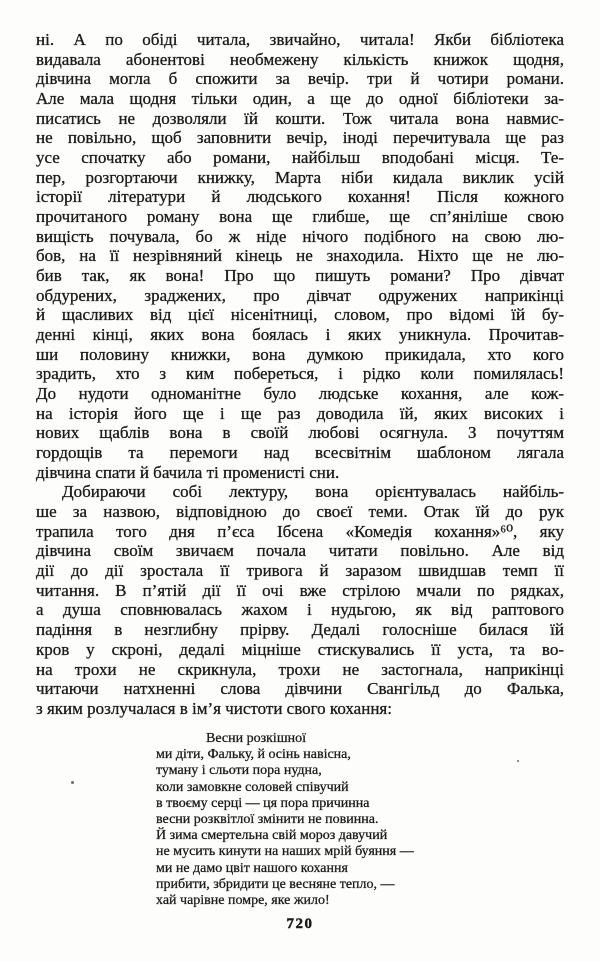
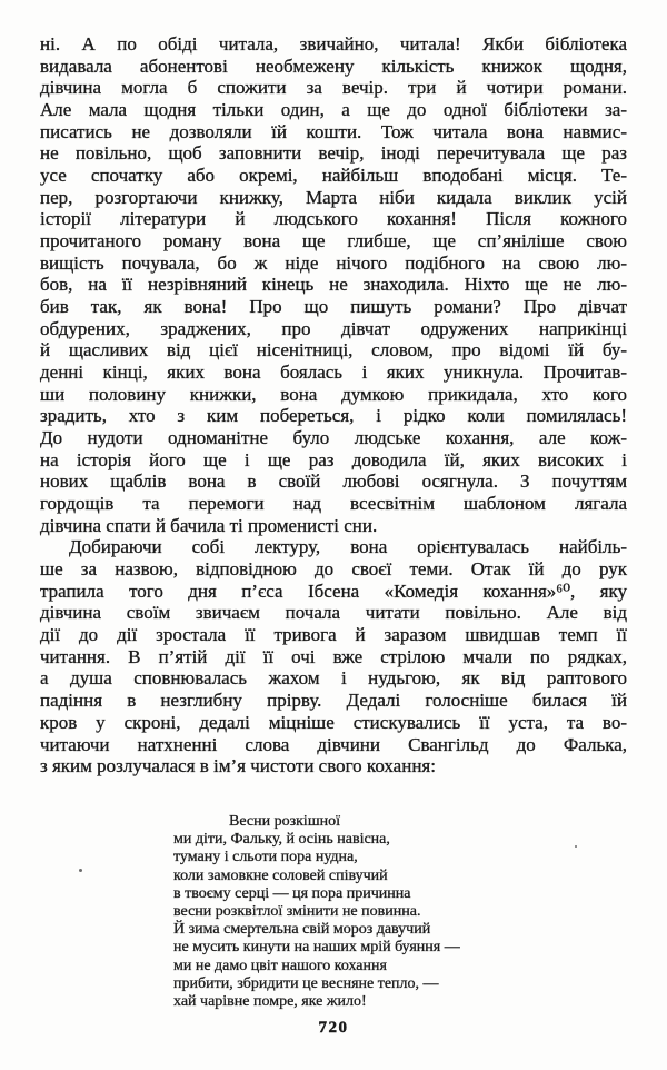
  ні. А по обіді читала, звичайно, читала! Якби бібліотека
  видавала абонентові необмежену кількість книжок щодня,
  дівчина могла б спожити за вечір. три й чотири романи.
  Але мала щодня тільки один, а ще до одної бібліотеки за-
  писатись не дозволяли їй кошти. Тож читала вона навмис-
  не повільно, щоб заповнити вечір, іноді перечитувала ще раз
- усе спочатку або романи, найбільш вподобані місця. Те-
+ усе спочатку або окремі, найбільш вподобані місця. Те-
  пер, розгортаючи книжку, Марта ніби кидала виклик усій
  історії літератури й людського кохання! Після кожного
  прочитаного роману вона ще глибше, ще сп’яніліше свою
  вищість почувала, бо ж ніде нічого подібного на свою лю-
  бов, на її незрівняний кінець не знаходила. Ніхто ще не лю-
  бив так, як вона! Про що пишуть романи? Про дівчат
  обдурених, зраджених, про дівчат одружених наприкінці
  й щасливих від цієї нісенітниці, словом, про відомі їй бу-
  денні кінці, яких вона боялась і яких уникнула. Прочитав-
  ши половину книжки, вона думкою прикидала, хто кого
  зрадить, хто з ким побереться, і рідко коли помилялась!
  До нудоти одноманітне було людське кохання, але кож-
  на історія його ще і ще раз доводила їй, яких високих і
  нових щаблів вона в своїй любові осягнула. З почуттям
  гордощів та перемоги над всесвітнім шаблоном лягала
  дівчина спати й бачила ті променисті сни.
  Добираючи собі лектуру, вона орієнтувалась найбіль-
  ше за назвою, відповідною до своєї теми. Отак їй до рук
  трапила того дня п’єса Ібсена «Комедія кохання»⁶⁰, яку
  дівчина своїм звичаєм почала читати повільно. Але від
  дії до дії зростала її тривога й заразом швидшав темп її
  читання. В п’ятій дії її очі вже стрілою мчали по рядках,
  а душа сповнювалась жахом і нудьгою, як від раптового
  падіння в незглибну прірву. Дедалі голосніше билася їй
  кров у скроні, дедалі міцніше стискувались її уста, та во-
- на трохи не скрикнула, трохи не застогнала, наприкінці
  читаючи натхненні слова дівчини Свангільд до Фалька,
  з яким розлучалася в ім’я чистоти свого кохання:
  Весни розкішної
  ми діти, Фальку, й осінь навісна,
  туману і сльоти пора нудна,
  коли замовкне соловей співучий
  в твоєму серці — ця пора причинна
  весни розквітлої змінити не повинна.
  Й зима смертельна свій мороз давучий
  не мусить кинути на наших мрій буяння —
  ми не дамо цвіт нашого кохання
  прибити, збридити це весняне тепло, —
  хай чарівне помре, яке жило!
  720
